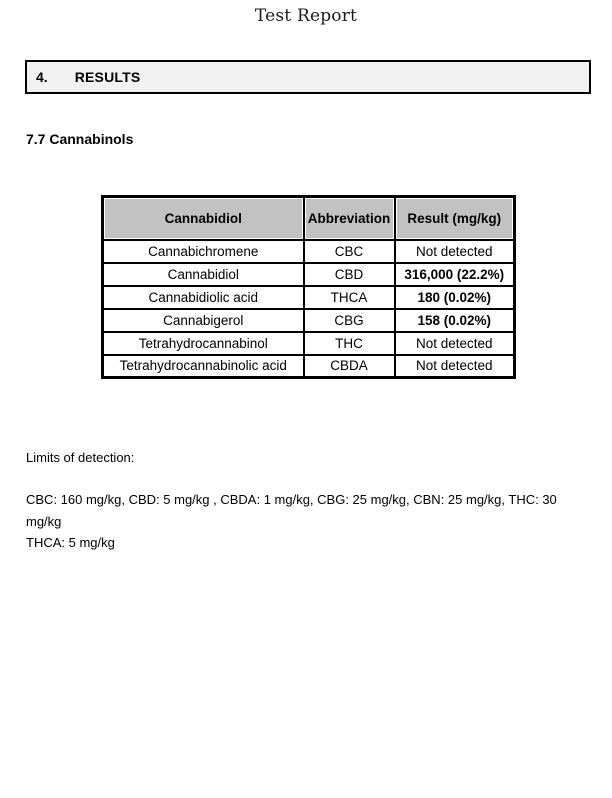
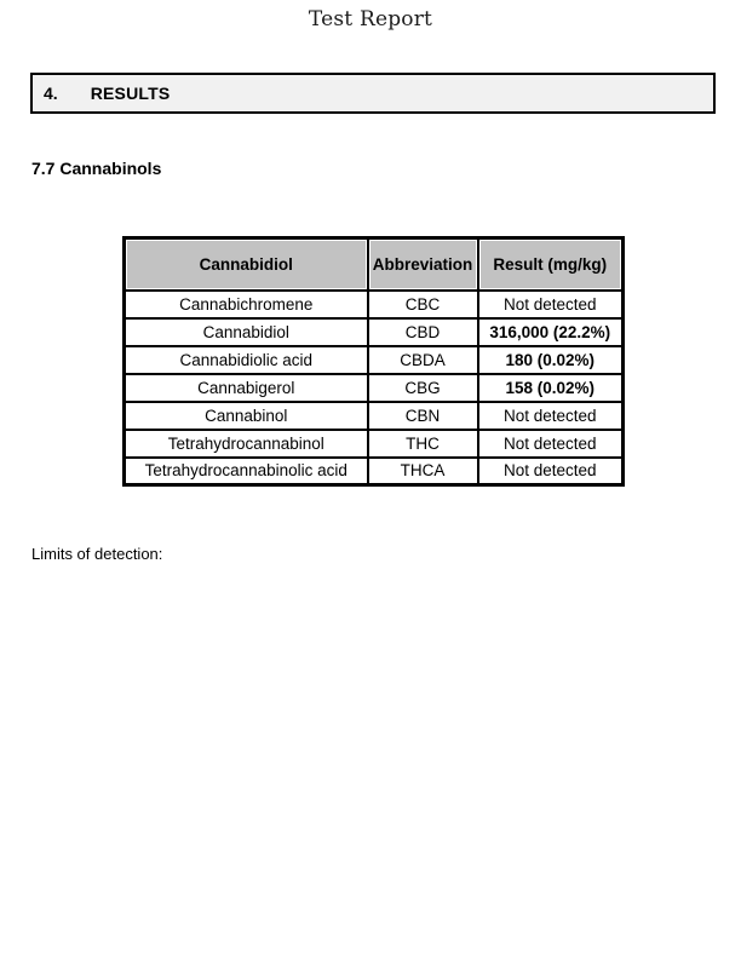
  Test Report
  4.
  RESULTS
  7.7 Cannabinols
  Cannabidiol	Abbreviation	Result (mg/kg)
  Cannabichromene	CBC	Not detected
  Cannabidiol	CBD	316,000 (22.2%)
- Cannabidiolic acid	THCA	180 (0.02%)
+ Cannabidiolic acid	CBDA	180 (0.02%)
  Cannabigerol	CBG	158 (0.02%)
+ Cannabinol	CBN	Not detected
  Tetrahydrocannabinol	THC	Not detected
- Tetrahydrocannabinolic acid	CBDA	Not detected
+ Tetrahydrocannabinolic acid	THCA	Not detected
  Limits of detection:
- CBC: 160 mg/kg, CBD: 5 mg/kg , CBDA: 1 mg/kg, CBG: 25 mg/kg, CBN: 25 mg/kg, THC: 30 mg/kg
- THCA: 5 mg/kg
